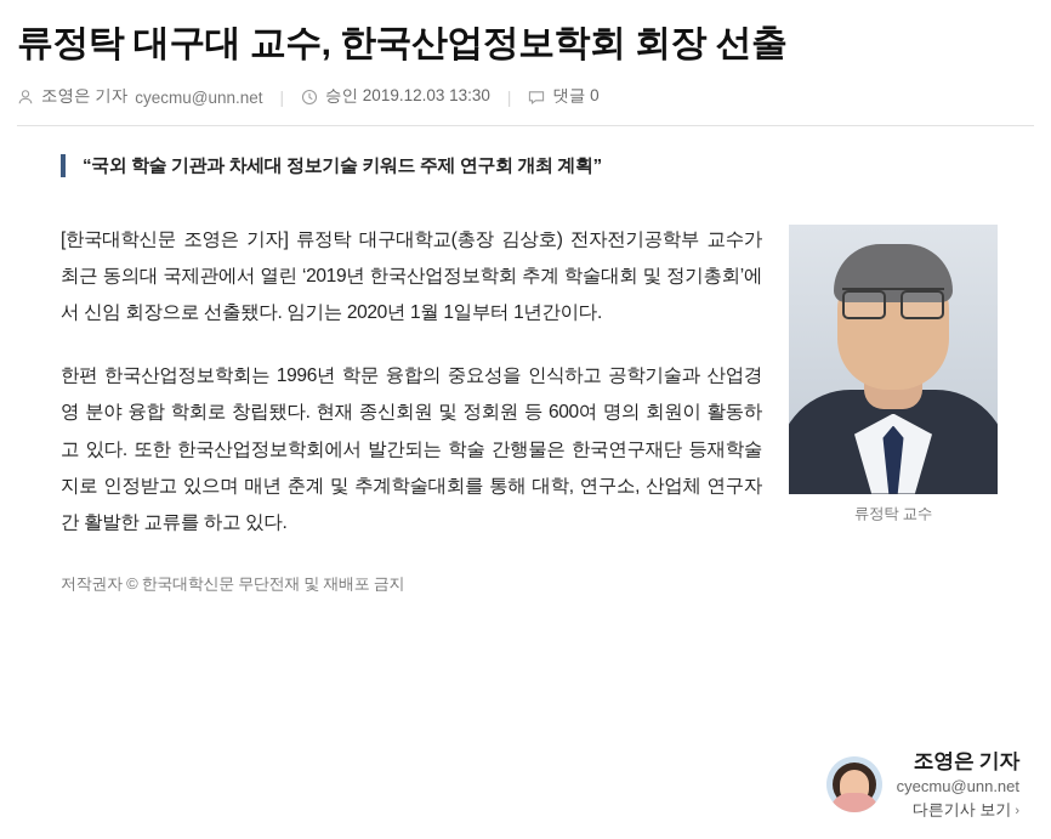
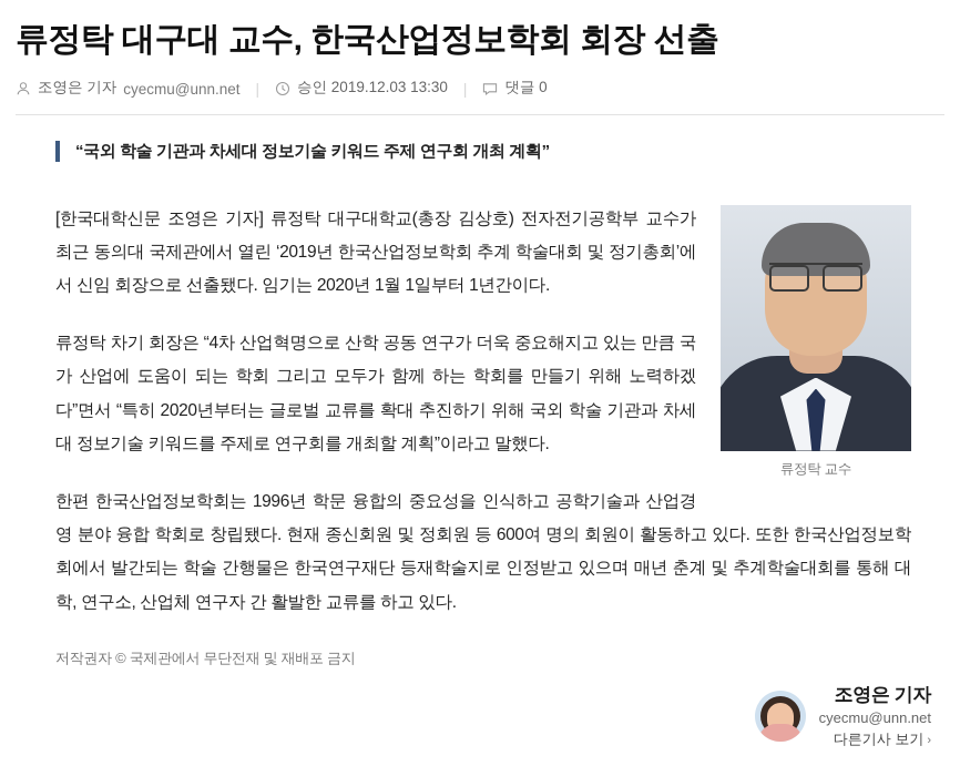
  류정탁 대구대 교수, 한국산업정보학회 회장 선출
  조영은 기자
  cyecmu@unn.net
  |
  승인 2019.12.03 13:30
  |
  댓글 0
  “국외 학술 기관과 차세대 정보기술 키워드 주제 연구회 개최 계획”
  류정탁 교수
  [한국대학신문 조영은 기자] 류정탁 대구대학교(총장 김상호) 전자전기공학부 교수가 최근 동의대 국제관에서 열린 ‘2019년 한국산업정보학회 추계 학술대회 및 정기총회’에서 신임 회장으로 선출됐다. 임기는 2020년 1월 1일부터 1년간이다.
+ 류정탁 차기 회장은 “4차 산업혁명으로 산학 공동 연구가 더욱 중요해지고 있는 만큼 국가 산업에 도움이 되는 학회 그리고 모두가 함께 하는 학회를 만들기 위해 노력하겠다”면서 “특히 2020년부터는 글로벌 교류를 확대 추진하기 위해 국외 학술 기관과 차세대 정보기술 키워드를 주제로 연구회를 개최할 계획”이라고 말했다.
  한편 한국산업정보학회는 1996년 학문 융합의 중요성을 인식하고 공학기술과 산업경영 분야 융합 학회로 창립됐다. 현재 종신회원 및 정회원 등 600여 명의 회원이 활동하고 있다. 또한 한국산업정보학회에서 발간되는 학술 간행물은 한국연구재단 등재학술지로 인정받고 있으며 매년 춘계 및 추계학술대회를 통해 대학, 연구소, 산업체 연구자 간 활발한 교류를 하고 있다.
- 저작권자 © 한국대학신문 무단전재 및 재배포 금지
+ 저작권자 © 국제관에서 무단전재 및 재배포 금지
  조영은 기자
  cyecmu@unn.net
  다른기사 보기 ›
